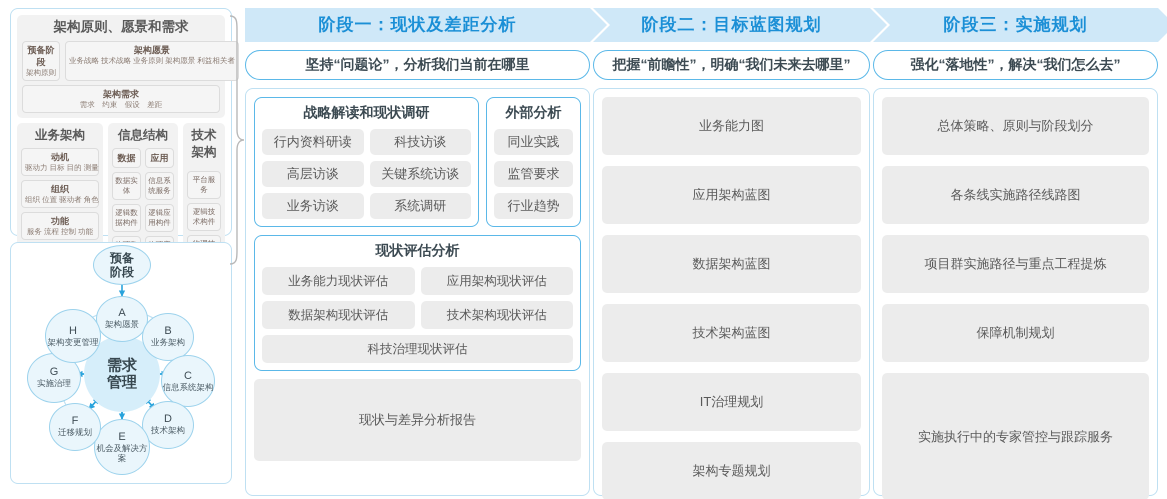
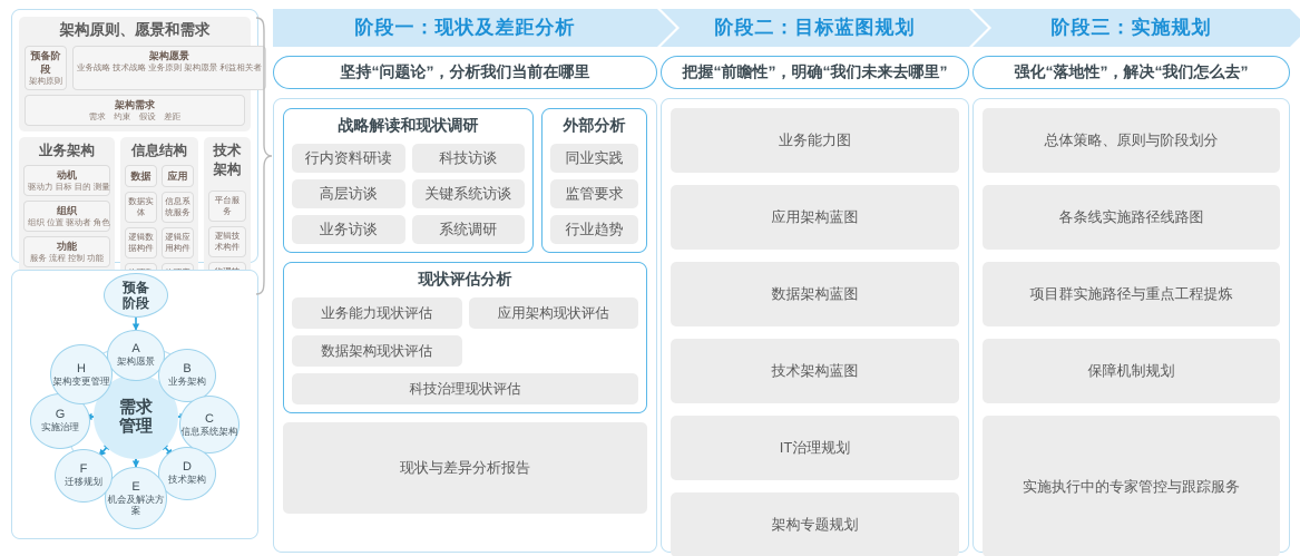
  架构原则、愿景和需求
  预备阶段
  架构原则
  架构愿景
  业务战略 技术战略 业务原则 架构愿景 利益相关者
  架构需求
  需求 约束 假设 差距
  业务架构
  动机
  驱动力 目标 目的 测量
  组织
  组织 位置 驱动者 角色
  功能
  服务 流程 控制 功能
  信息结构
  数据
  数据实体
  逻辑数据构件
  应用
  信息系统服务
  逻辑应用构件
  技术架构
  平台服务
  逻辑技术构件
  预备
  阶段
  需求
  管理
  A
  架构愿景
  B
  业务架构
  C
  信息系统架构
  D
  技术架构
  E
  机会及解决方案
  F
  迁移规划
  G
  实施治理
  H
  架构变更管理
  阶段一：现状及差距分析
  坚持“问题论”，分析我们当前在哪里
  战略解读和现状调研
  行内资料研读
  科技访谈
  高层访谈
  关键系统访谈
  业务访谈
  系统调研
  外部分析
  同业实践
  监管要求
  行业趋势
  现状评估分析
  业务能力现状评估
  应用架构现状评估
  数据架构现状评估
- 技术架构现状评估
  科技治理现状评估
  现状与差异分析报告
  阶段二：目标蓝图规划
  把握“前瞻性”，明确“我们未来去哪里”
  业务能力图
  应用架构蓝图
  数据架构蓝图
  技术架构蓝图
  IT治理规划
  架构专题规划
  阶段三：实施规划
  强化“落地性”，解决“我们怎么去”
  总体策略、原则与阶段划分
  各条线实施路径线路图
  项目群实施路径与重点工程提炼
  保障机制规划
  实施执行中的专家管控与跟踪服务
